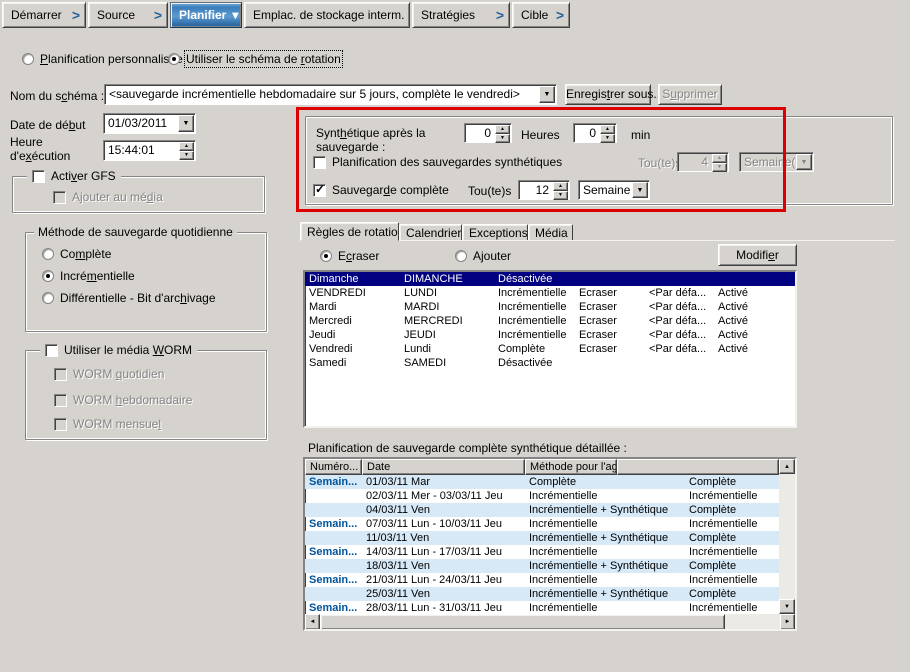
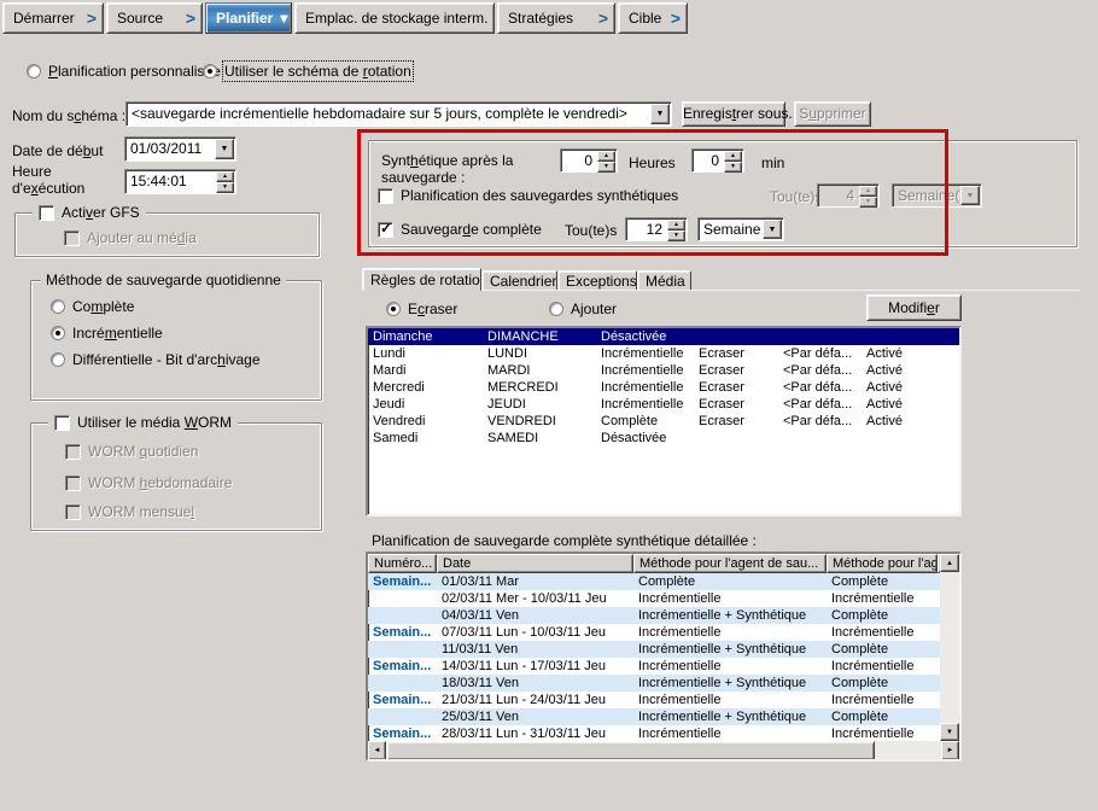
  Démarrer
  >
  Source
  >
  Planifier
  ▾
  Emplac. de stockage interm.
  Stratégies
  >
  Cible
  >
  Planification personnalis
  Utiliser le schéma de rotation
  Nom du schéma :
  <sauvegarde incrémentielle hebdomadaire sur 5 jours, complète le vendredi>
  Enregistrer sous.
  Supprimer
  Date de début
  01/03/2011
  Heure
  d'exécution
  15:44:01
  Activer GFS
  Ajouter au média
  Méthode de sauvegarde quotidienne
  Complète
  Incrémentielle
  Différentielle - Bit d'archivage
  Utiliser le média WORM
  WORM quotidien
  WORM hebdomadaire
  WORM mensuel
  Synthétique après la
  sauvegarde :
  0
  Heures
  0
  min
  Planification des sauvegardes synthétiques
  Tou(te)
  4
  Semaine(
  Sauvegarde complète
  Tou(te)s
  12
  Semaine
  Règles de rotatio
  Calendrier
  Exceptions
  Média
  Ecraser
  Ajouter
  Modifier
  Dimanche
  DIMANCHE
  Désactivée
- VENDREDI
+ Lundi
  LUNDI
  Incrémentielle
  Ecraser
  <Par défa...
  Activé
  Mardi
  MARDI
  Incrémentielle
  Ecraser
  <Par défa...
  Activé
  Mercredi
  MERCREDI
  Incrémentielle
  Ecraser
  <Par défa...
  Activé
  Jeudi
  JEUDI
  Incrémentielle
  Ecraser
  <Par défa...
  Activé
  Vendredi
- Lundi
+ VENDREDI
  Complète
  Ecraser
  <Par défa...
  Activé
  Samedi
  SAMEDI
  Désactivée
  Planification de sauvegarde complète synthétique détaillée :
  Numéro...
  Date
+ Méthode pour l'agent de sau...
  Méthode pour l'ag
  Semain...
  01/03/11 Mar
  Complète
  Complète
- 02/03/11 Mer - 03/03/11 Jeu
+ 02/03/11 Mer - 10/03/11 Jeu
  Incrémentielle
  Incrémentielle
  04/03/11 Ven
  Incrémentielle + Synthétique
  Complète
  Semain...
  07/03/11 Lun - 10/03/11 Jeu
  Incrémentielle
  Incrémentielle
  11/03/11 Ven
  Incrémentielle + Synthétique
  Complète
  Semain...
  14/03/11 Lun - 17/03/11 Jeu
  Incrémentielle
  Incrémentielle
  18/03/11 Ven
  Incrémentielle + Synthétique
  Complète
  Semain...
  21/03/11 Lun - 24/03/11 Jeu
  Incrémentielle
  Incrémentielle
  25/03/11 Ven
  Incrémentielle + Synthétique
  Complète
  Semain...
  28/03/11 Lun - 31/03/11 Jeu
  Incrémentielle
  Incrémentielle
